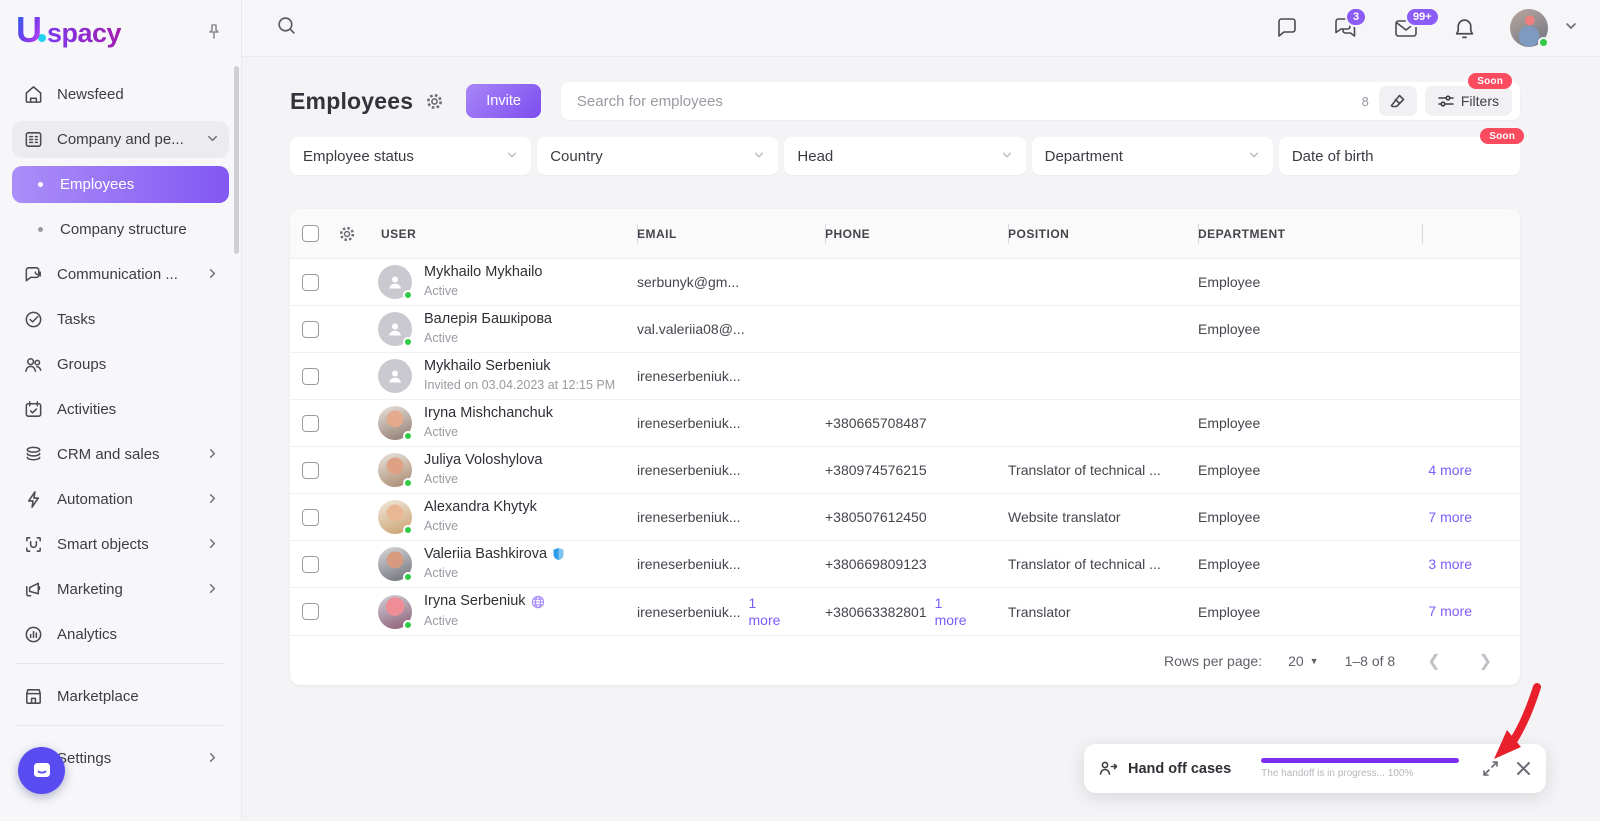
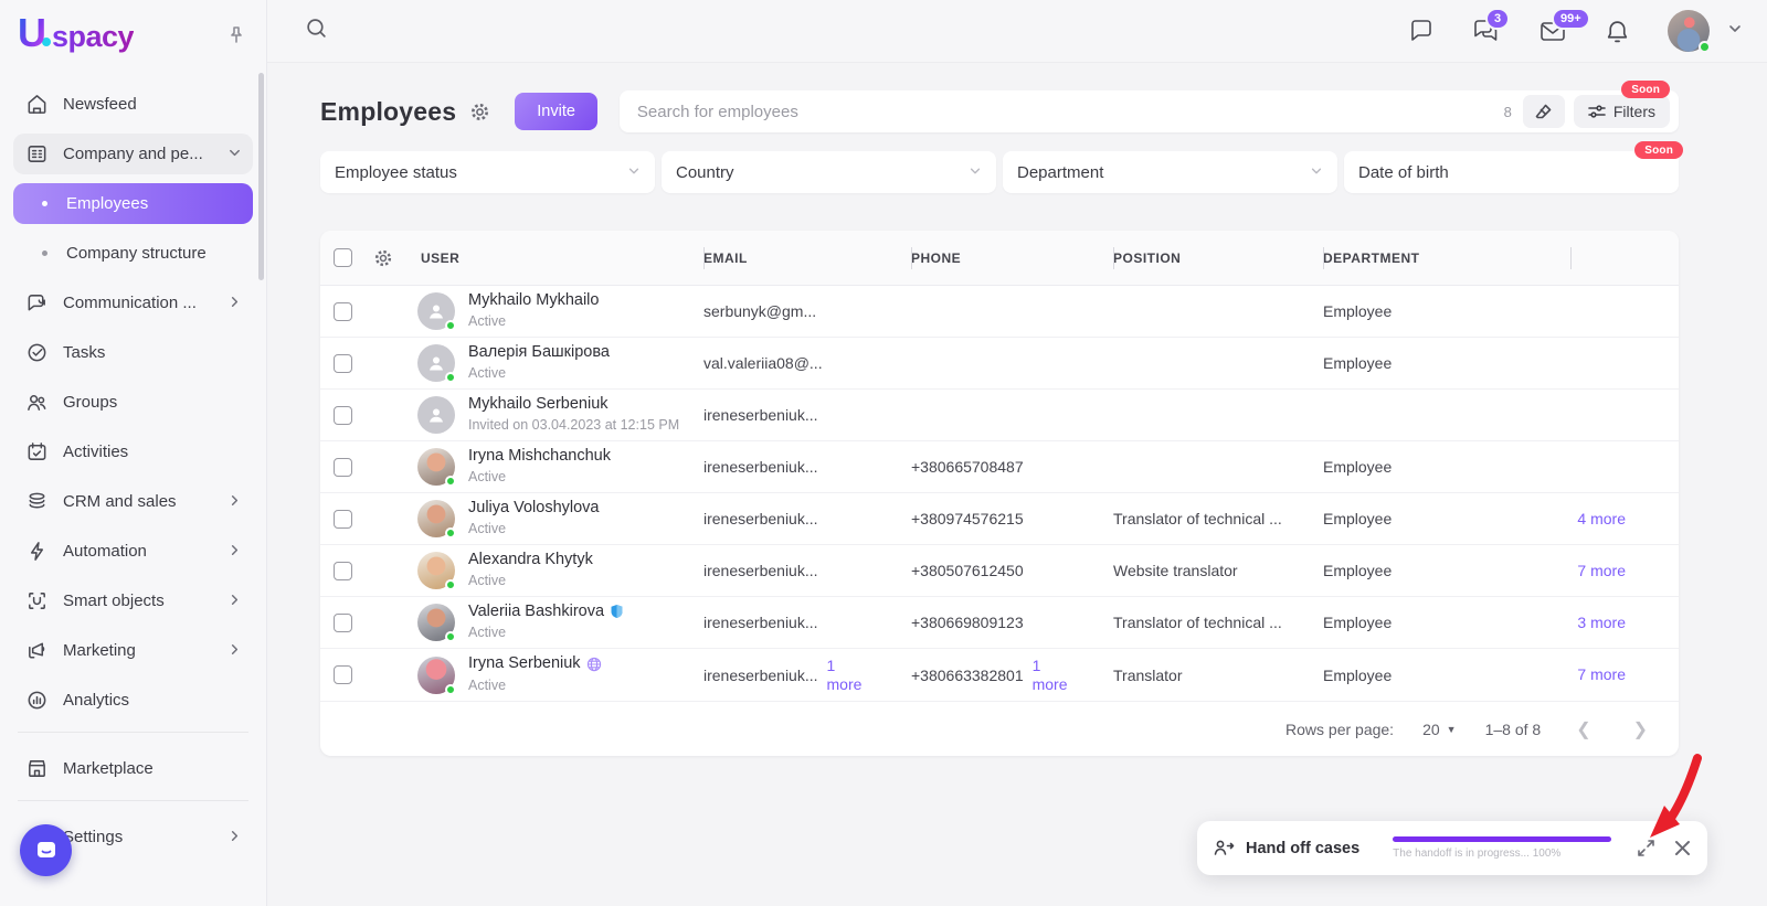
  U
  spacy
  Newsfeed
  Company and pe...
  Employees
  Company structure
  Communication ...
  Tasks
  Groups
  Activities
  CRM and sales
  Automation
  Smart objects
  Marketing
  Analytics
  Marketplace
  ettings
  3
  99+
  Employees
  Invite
  Search for employees
  8
  Filters
  Soon
  Employee status
  Country
- Head
  Department
  Date of birth
  Soon
  USER
  EMAIL
  PHONE
  POSITION
  DEPARTMENT
  Mykhailo Mykhailo
  Active
  serbunyk@gm...
  Employee
  Валерія Башкірова
  Active
  val.valeriia08@...
  Employee
  Mykhailo Serbeniuk
  Invited on 03.04.2023 at 12:15 PM
  ireneserbeniuk...
  Iryna Mishchanchuk
  Active
  ireneserbeniuk...
  +380665708487
  Employee
  Juliya Voloshylova
  Active
  ireneserbeniuk...
  +380974576215
  Translator of technical ...
  Employee
  4 more
  Alexandra Khytyk
  Active
  ireneserbeniuk...
  +380507612450
  Website translator
  Employee
  7 more
  Valeriia Bashkirova
  Active
  ireneserbeniuk...
  +380669809123
  Translator of technical ...
  Employee
  3 more
  Iryna Serbeniuk
  Active
  ireneserbeniuk...
  1
  more
  +380663382801
  1
  more
  Translator
  Employee
  7 more
  Rows per page:
  20
  ▼
  1–8 of 8
  ❮
  ❯
  Hand off cases
  The handoff is in progress... 100%
